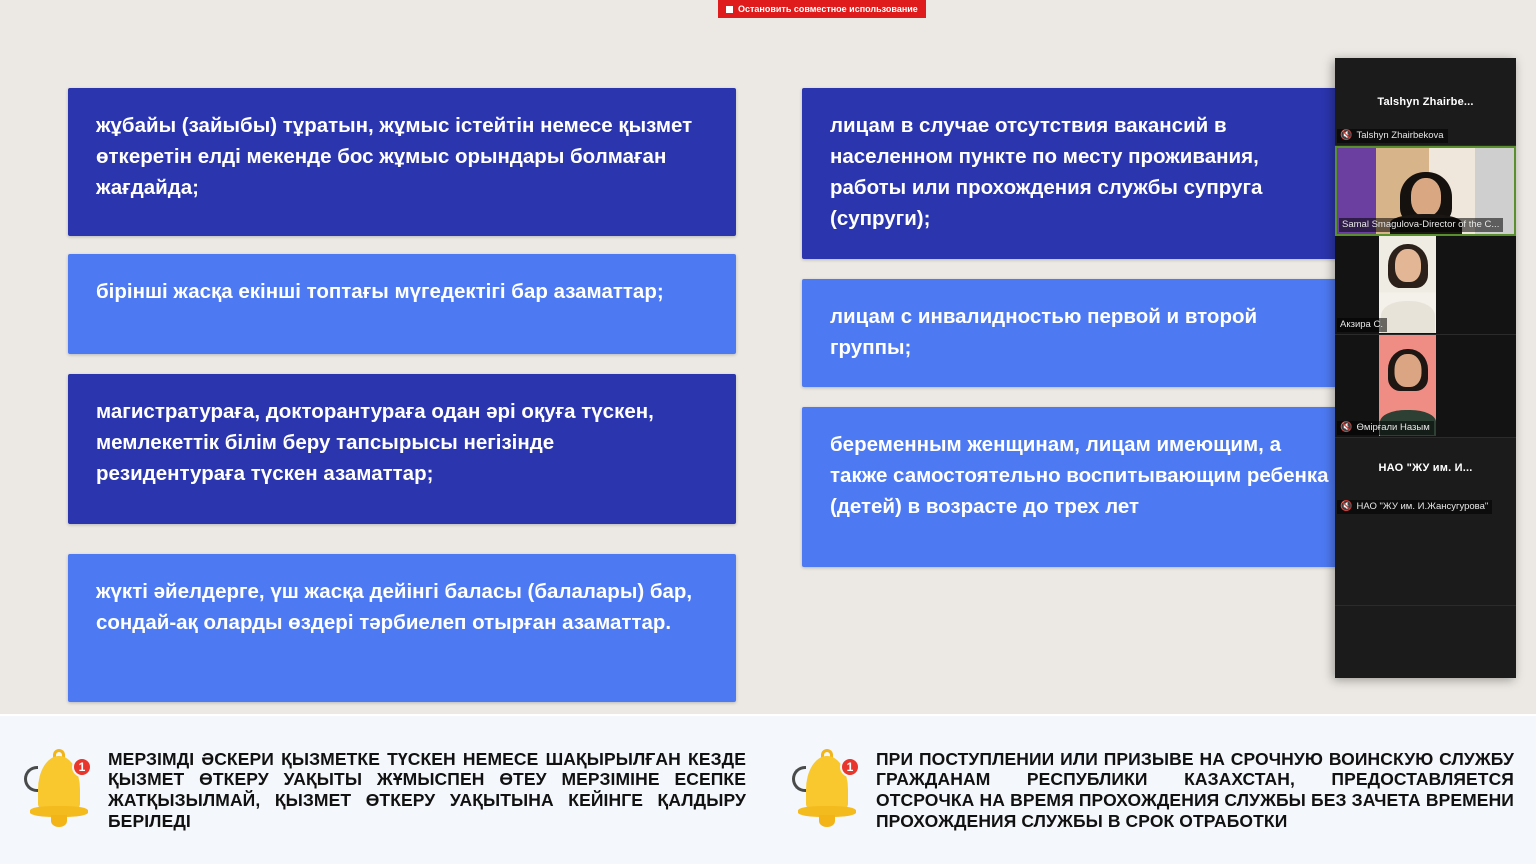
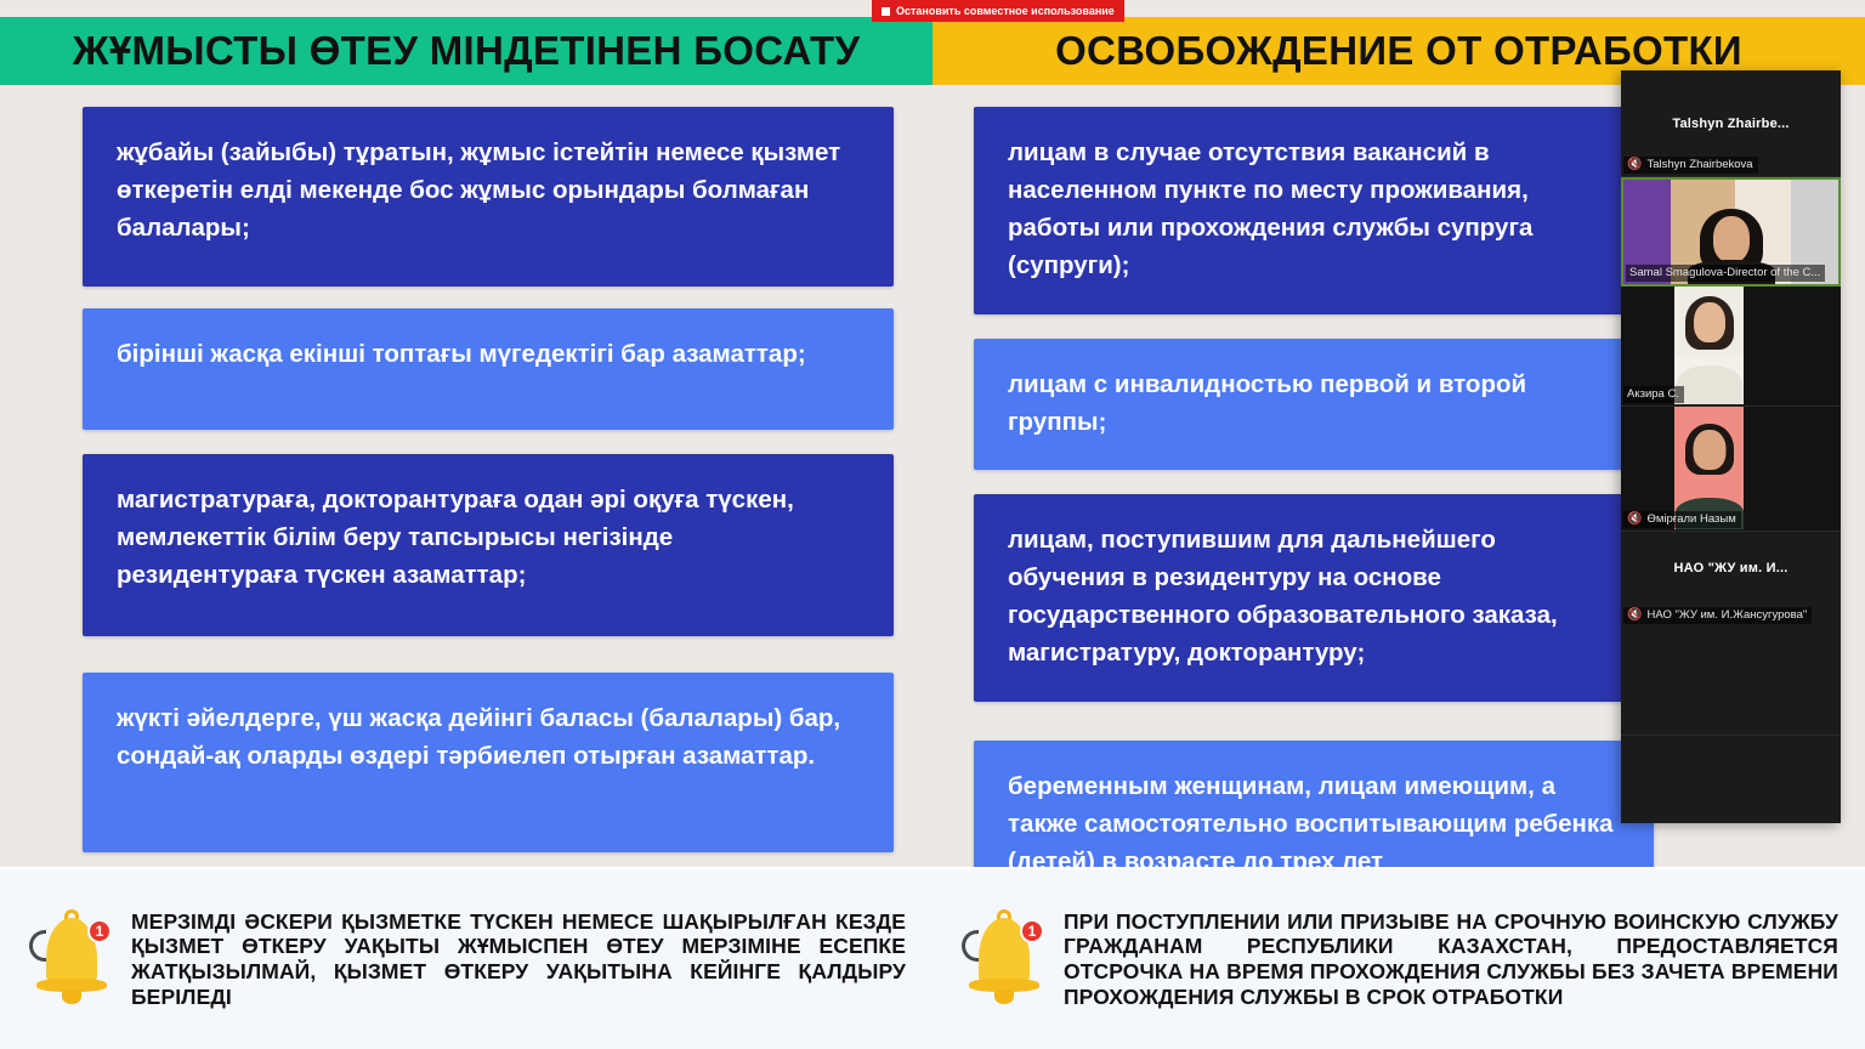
+ ЖҰМЫСТЫ ӨТЕУ МІНДЕТІНЕН БОСАТУ
+ ОСВОБОЖДЕНИЕ ОТ ОТРАБОТКИ
- жұбайы (зайыбы) тұратын, жұмыс істейтін немесе қызмет өткеретін елді мекенде бос жұмыс орындары болмаған жағдайда;
+ жұбайы (зайыбы) тұратын, жұмыс істейтін немесе қызмет өткеретін елді мекенде бос жұмыс орындары болмаған балалары;
  бірінші жасқа екінші топтағы мүгедектігі бар азаматтар;
  магистратураға, докторантураға одан әрі оқуға түскен, мемлекеттік білім беру тапсырысы негізінде резидентураға түскен азаматтар;
  жүкті әйелдерге, үш жасқа дейінгі баласы (балалары) бар, сондай-ақ оларды өздері тәрбиелеп отырған азаматтар.
  лицам в случае отсутствия вакансий в населенном пункте по месту проживания, работы или прохождения службы супруга (супруги);
  лицам с инвалидностью первой и второй группы;
+ лицам, поступившим для дальнейшего обучения в резидентуру на основе государственного образовательного заказа, магистратуру, докторантуру;
  беременным женщинам, лицам имеющим, а также самостоятельно воспитывающим ребенка (детей) в возрасте до трех лет
  1
  МЕРЗІМДІ ӘСКЕРИ ҚЫЗМЕТКЕ ТҮСКЕН НЕМЕСЕ ШАҚЫРЫЛҒАН КЕЗДЕ ҚЫЗМЕТ ӨТКЕРУ УАҚЫТЫ ЖҰМЫСПЕН ӨТЕУ МЕРЗІМІНЕ ЕСЕПКЕ ЖАТҚЫЗЫЛМАЙ, ҚЫЗМЕТ ӨТКЕРУ УАҚЫТЫНА КЕЙІНГЕ ҚАЛДЫРУ БЕРІЛЕДІ
  1
  ПРИ ПОСТУПЛЕНИИ ИЛИ ПРИЗЫВЕ НА СРОЧНУЮ ВОИНСКУЮ СЛУЖБУ ГРАЖДАНАМ РЕСПУБЛИКИ КАЗАХСТАН, ПРЕДОСТАВЛЯЕТСЯ ОТСРОЧКА НА ВРЕМЯ ПРОХОЖДЕНИЯ СЛУЖБЫ БЕЗ ЗАЧЕТА ВРЕМЕНИ ПРОХОЖДЕНИЯ СЛУЖБЫ В СРОК ОТРАБОТКИ
  Остановить совместное использование
  Talshyn Zhairbe...
  🔇
  Talshyn Zhairbekova
  Samal Smagulova-Director of the C...
  Акзира С.
  🔇
  Өмірғали Назым
  НАО "ЖУ им. И...
  🔇
  НАО "ЖУ им. И.Жансугурова"
